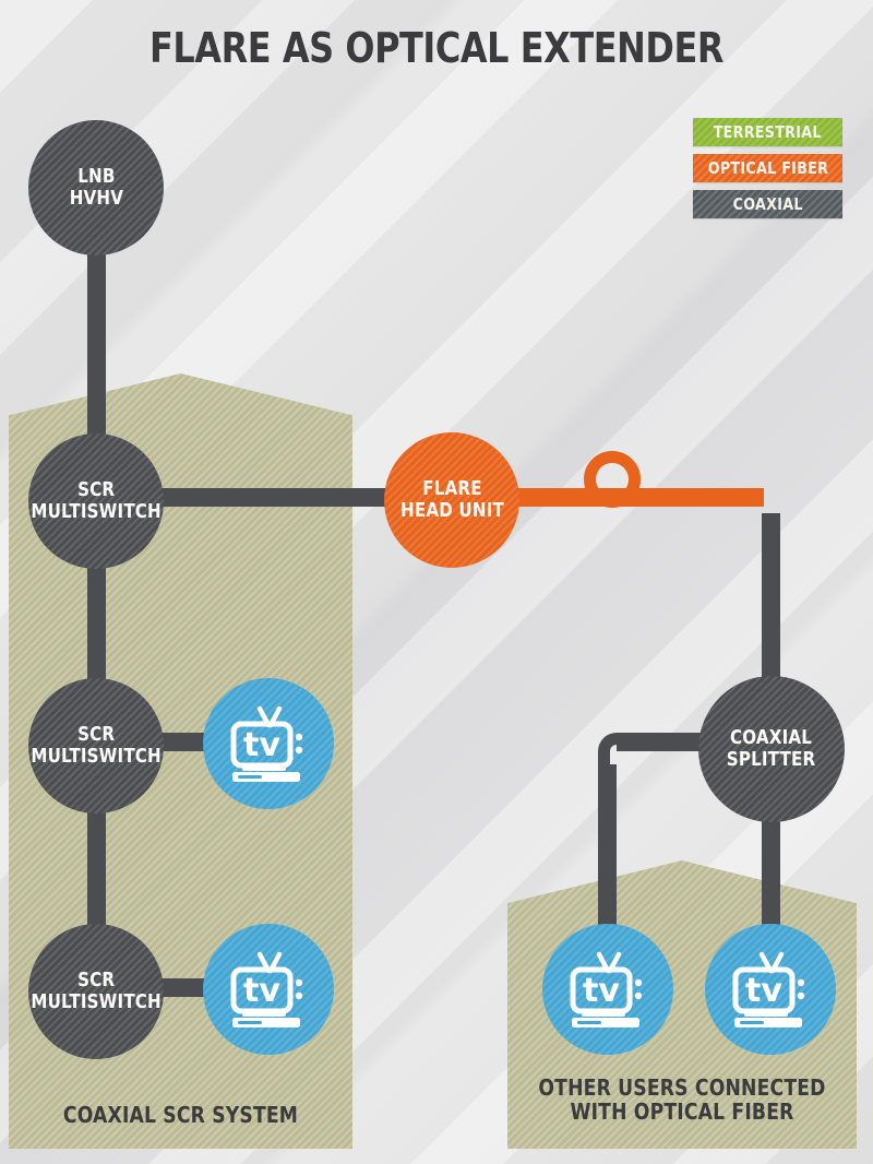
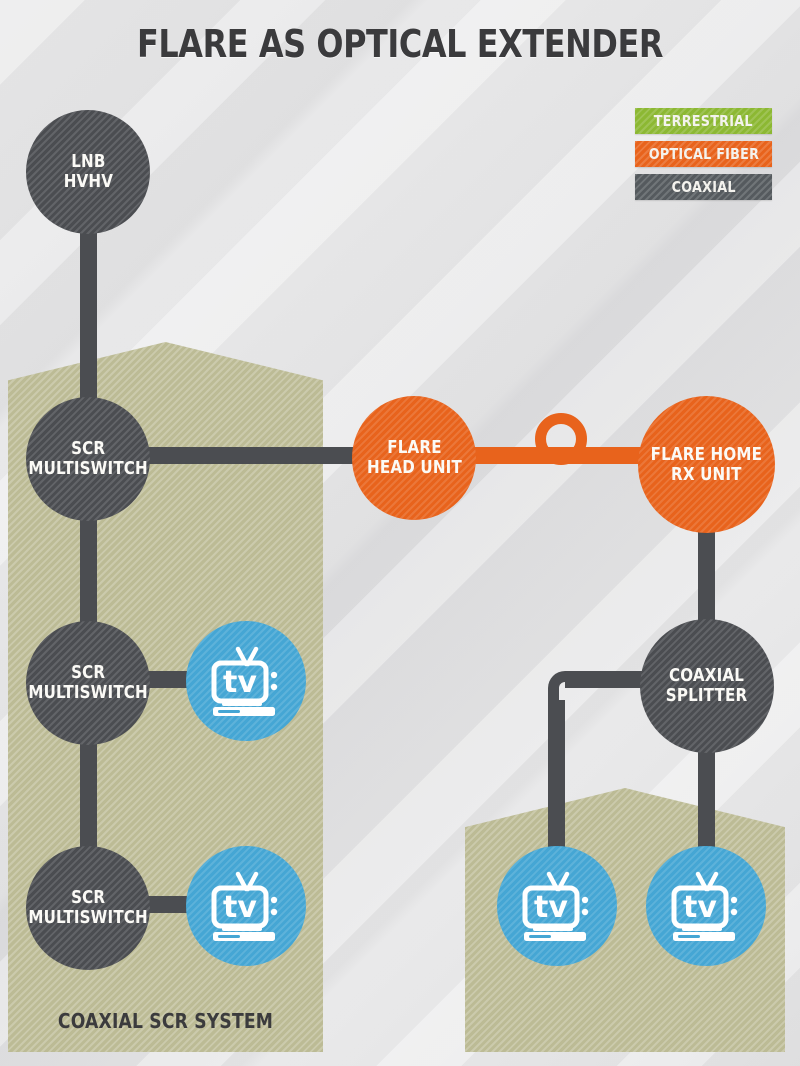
  FLARE AS OPTICAL EXTENDER
  TERRESTRIAL
  OPTICAL FIBER
  COAXIAL
  LNB
  HVHV
  SCR
  MULTISWITCH
  SCR
  MULTISWITCH
  SCR
  MULTISWITCH
  FLARE
  HEAD UNIT
+ FLARE HOME
+ RX UNIT
  COAXIAL
  SPLITTER
  tv
  tv
  tv
  tv
  COAXIAL SCR SYSTEM
- OTHER USERS CONNECTED
- WITH OPTICAL FIBER
